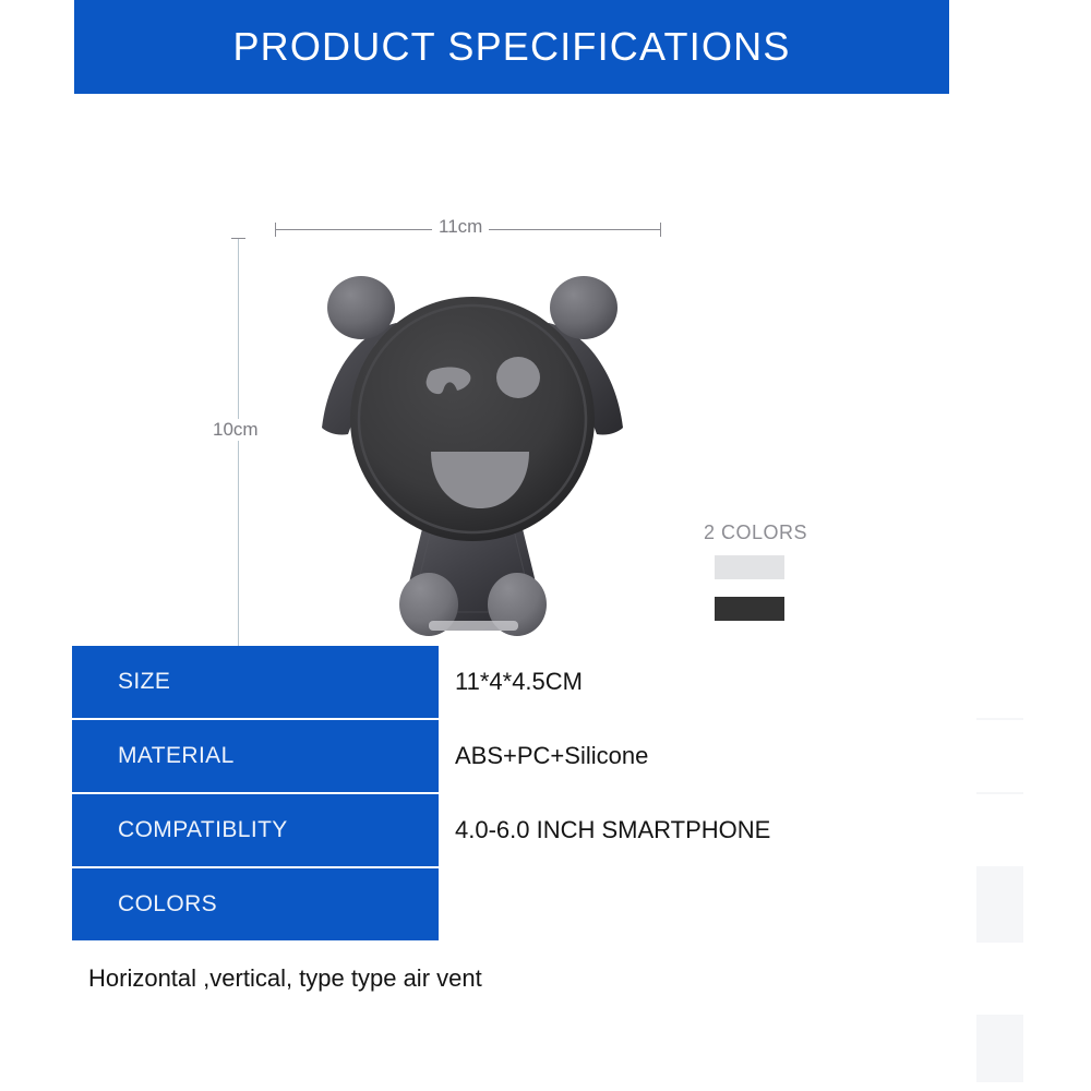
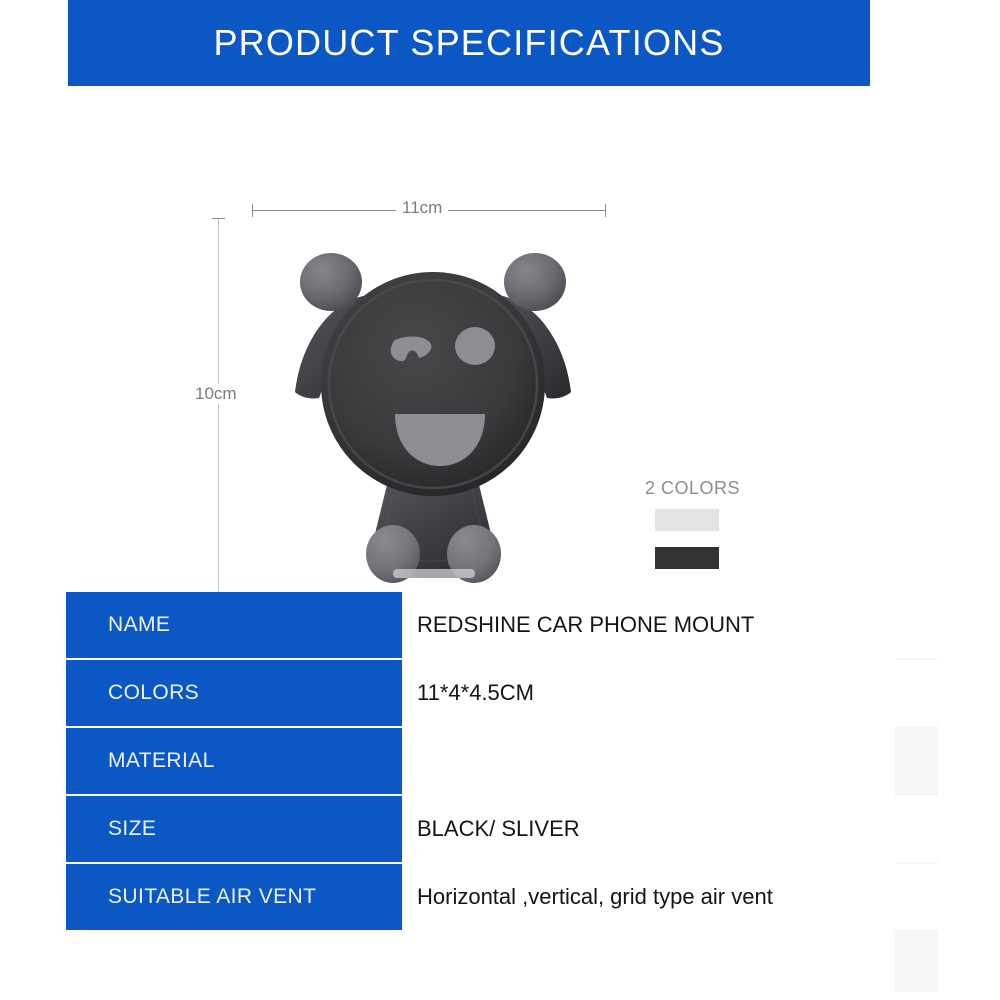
  PRODUCT SPECIFICATIONS
  11cm
  10cm
  2 COLORS
+ NAME
+ REDSHINE CAR PHONE MOUNT
- SIZE
+ COLORS
  11*4*4.5CM
  MATERIAL
- ABS+PC+Silicone
- COMPATIBLITY
- 4.0-6.0 INCH SMARTPHONE
- COLORS
+ SIZE
+ BLACK/ SLIVER
+ SUITABLE AIR VENT
- Horizontal ,vertical, type type air vent
+ Horizontal ,vertical, grid type air vent
